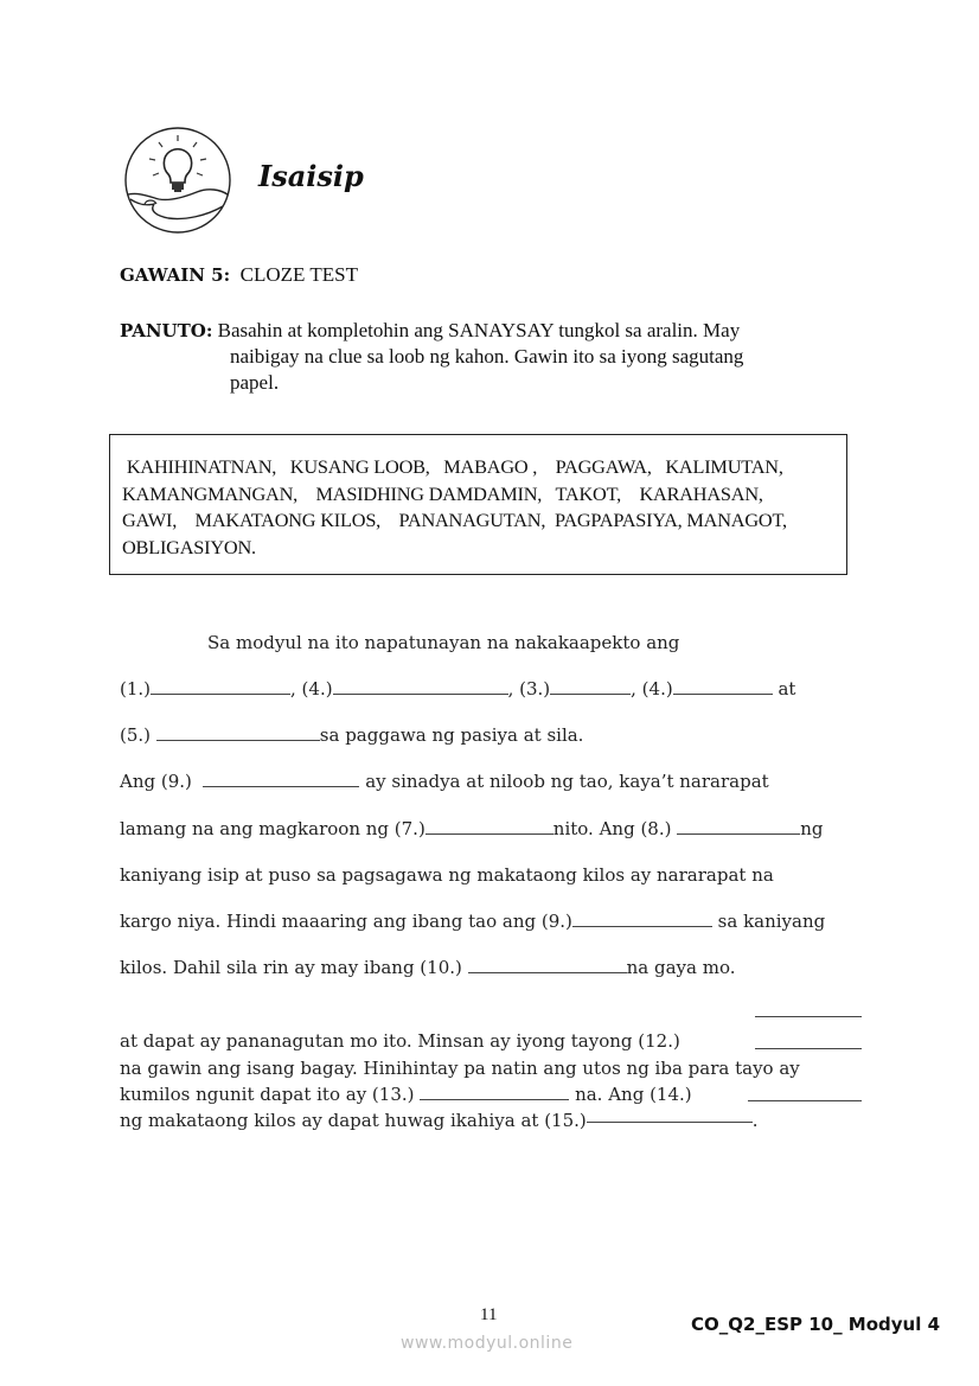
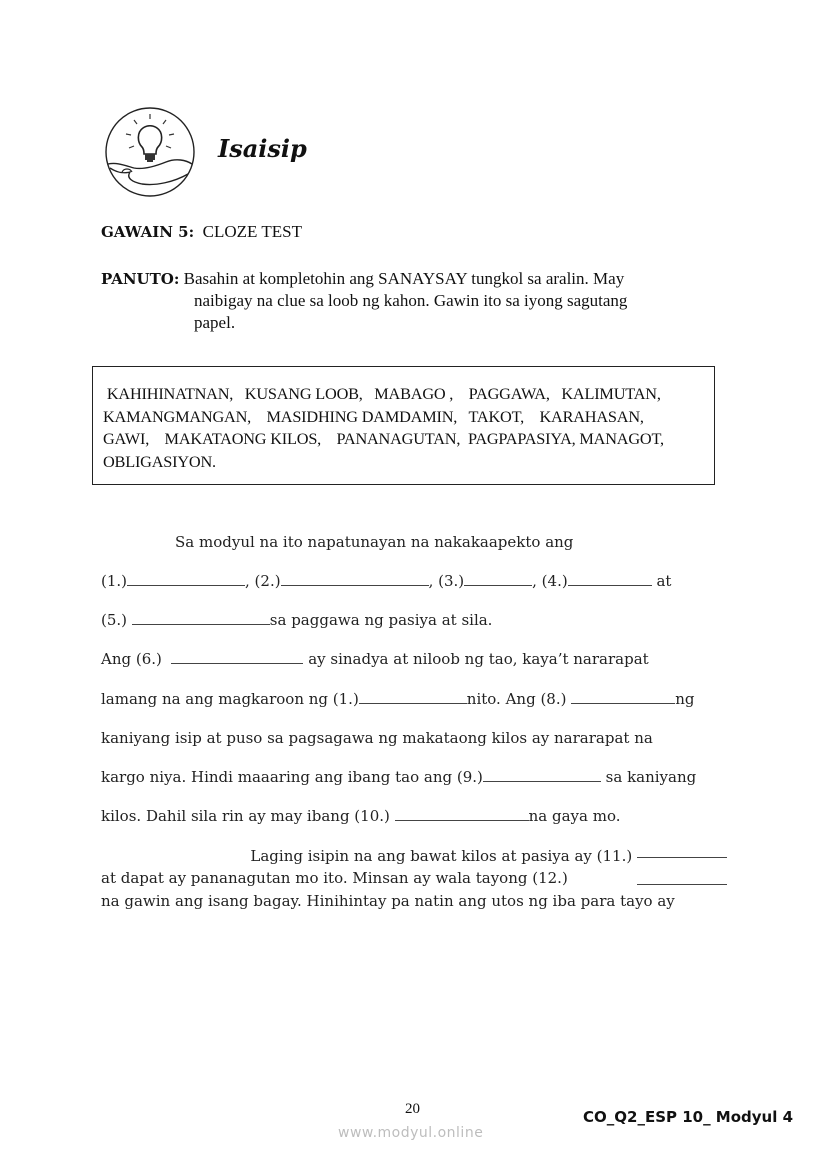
  Isaisip
  GAWAIN 5: CLOZE TEST
  PANUTO: Basahin at kompletohin ang SANAYSAY tungkol sa aralin. May
  naibigay na clue sa loob ng kahon. Gawin ito sa iyong sagutang
  papel.
  KAHIHINATNAN, KUSANG LOOB, MABAGO , PAGGAWA, KALIMUTAN,
  KAMANGMANGAN, MASIDHING DAMDAMIN, TAKOT, KARAHASAN,
  GAWI, MAKATAONG KILOS, PANANAGUTAN, PAGPAPASIYA, MANAGOT,
  OBLIGASIYON.
  Sa modyul na ito napatunayan na nakakaapekto ang
- (1.) , (4.) , (3.) , (4.) at
+ (1.) , (2.) , (3.) , (4.) at
  (5.) sa paggawa ng pasiya at sila.
- Ang (9.) ay sinadya at niloob ng tao, kaya’t nararapat
+ Ang (6.) ay sinadya at niloob ng tao, kaya’t nararapat
- lamang na ang magkaroon ng (7.) nito. Ang (8.) ng
+ lamang na ang magkaroon ng (1.) nito. Ang (8.) ng
  kaniyang isip at puso sa pagsagawa ng makataong kilos ay nararapat na
  kargo niya. Hindi maaaring ang ibang tao ang (9.) sa kaniyang
  kilos. Dahil sila rin ay may ibang (10.) na gaya mo.
+ Laging isipin na ang bawat kilos at pasiya ay (11.)
- at dapat ay pananagutan mo ito. Minsan ay iyong tayong (12.)
+ at dapat ay pananagutan mo ito. Minsan ay wala tayong (12.)
  na gawin ang isang bagay. Hinihintay pa natin ang utos ng iba para tayo ay
- kumilos ngunit dapat ito ay (13.) na. Ang (14.)
- ng makataong kilos ay dapat huwag ikahiya at (15.)
- .
- 11
+ 20
  www.modyul.online
  CO_Q2_ESP 10_ Modyul 4
